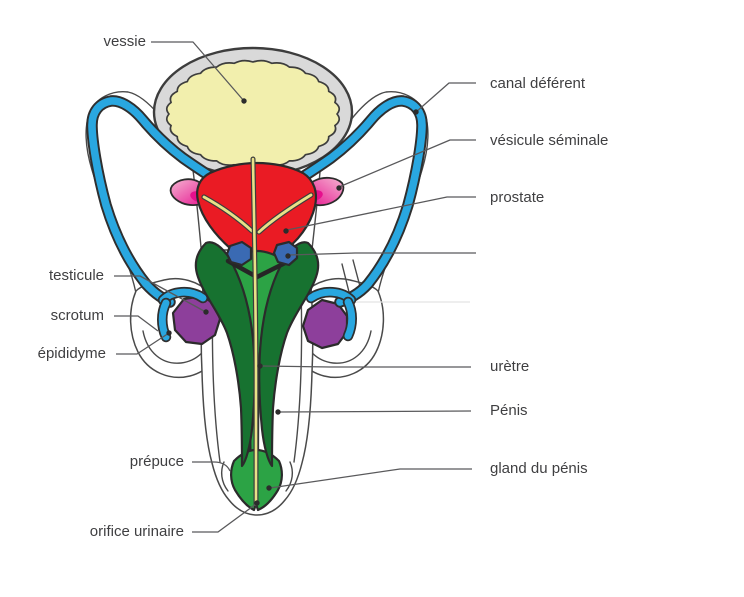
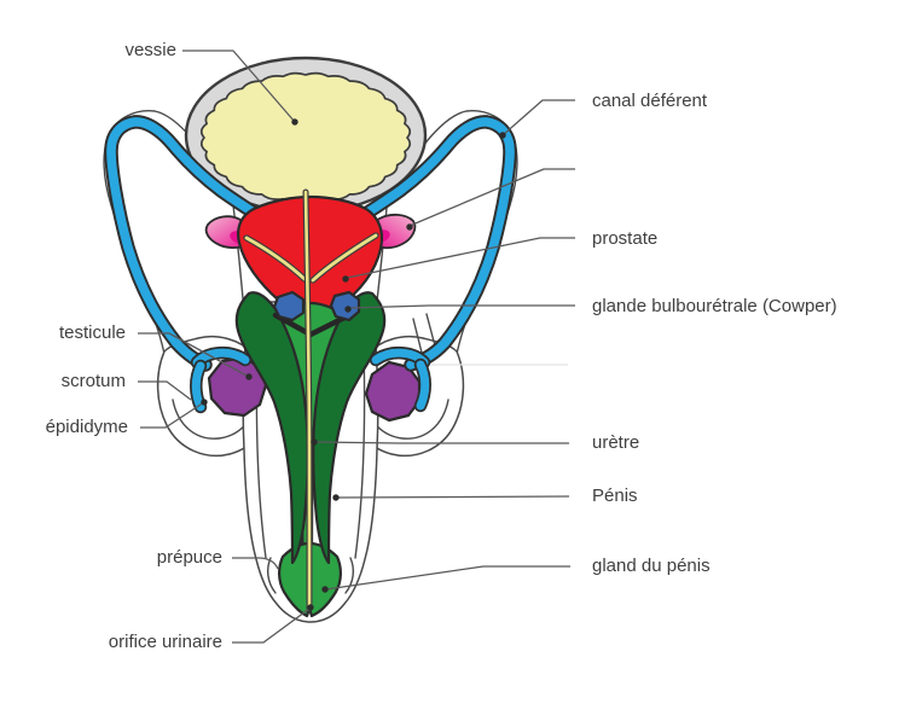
  vessie
  canal déférent
- vésicule séminale
  prostate
+ glande bulbourétrale (Cowper)
  testicule
  scrotum
  épididyme
  urètre
  Pénis
  prépuce
  gland du pénis
  orifice urinaire
